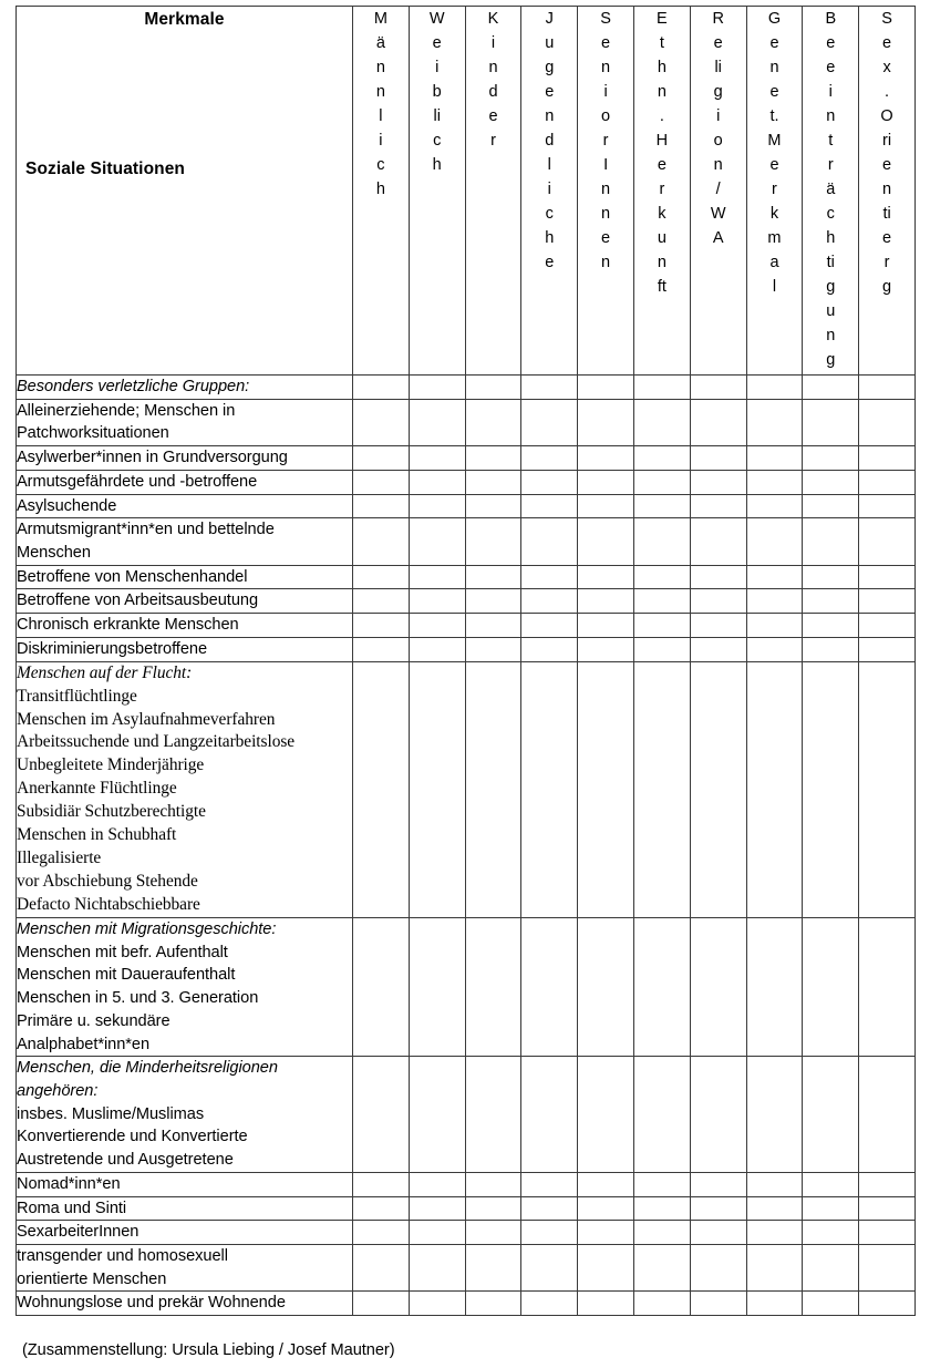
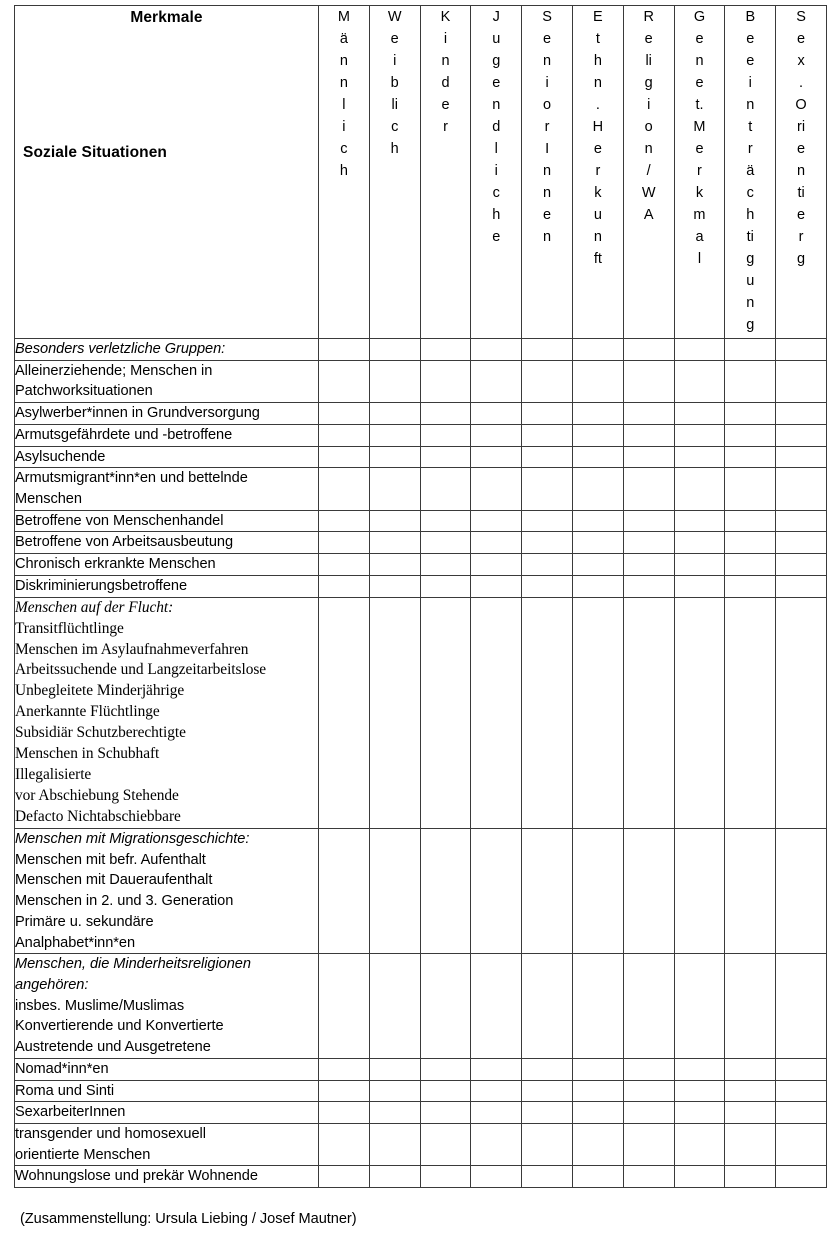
  Merkmale Soziale Situationen	Männlich	Weiblich	Kinder	Jugendliche	SeniorInnen	Ethn.Herkunft	Religion/WA	Genet.Merkmal	Beeinträchtigung	Sex.Orientierg
  Besonders verletzliche Gruppen:
  Alleinerziehende; Menschen inPatchworksituationen
  Asylwerber*innen in Grundversorgung
  Armutsgefährdete und -betroffene
  Asylsuchende
  Armutsmigrant*inn*en und bettelndeMenschen
  Betroffene von Menschenhandel
  Betroffene von Arbeitsausbeutung
  Chronisch erkrankte Menschen
  Diskriminierungsbetroffene
  Menschen auf der Flucht:TransitflüchtlingeMenschen im AsylaufnahmeverfahrenArbeitssuchende und LangzeitarbeitsloseUnbegleitete MinderjährigeAnerkannte FlüchtlingeSubsidiär SchutzberechtigteMenschen in SchubhaftIllegalisiertevor Abschiebung StehendeDefacto Nichtabschiebbare
- Menschen mit Migrationsgeschichte:Menschen mit befr. AufenthaltMenschen mit DaueraufenthaltMenschen in 5. und 3. GenerationPrimäre u. sekundäreAnalphabet*inn*en
+ Menschen mit Migrationsgeschichte:Menschen mit befr. AufenthaltMenschen mit DaueraufenthaltMenschen in 2. und 3. GenerationPrimäre u. sekundäreAnalphabet*inn*en
  Menschen, die Minderheitsreligionenangehören:insbes. Muslime/MuslimasKonvertierende und KonvertierteAustretende und Ausgetretene
  Nomad*inn*en
  Roma und Sinti
  SexarbeiterInnen
  transgender und homosexuellorientierte Menschen
  Wohnungslose und prekär Wohnende
  (Zusammenstellung: Ursula Liebing / Josef Mautner)
